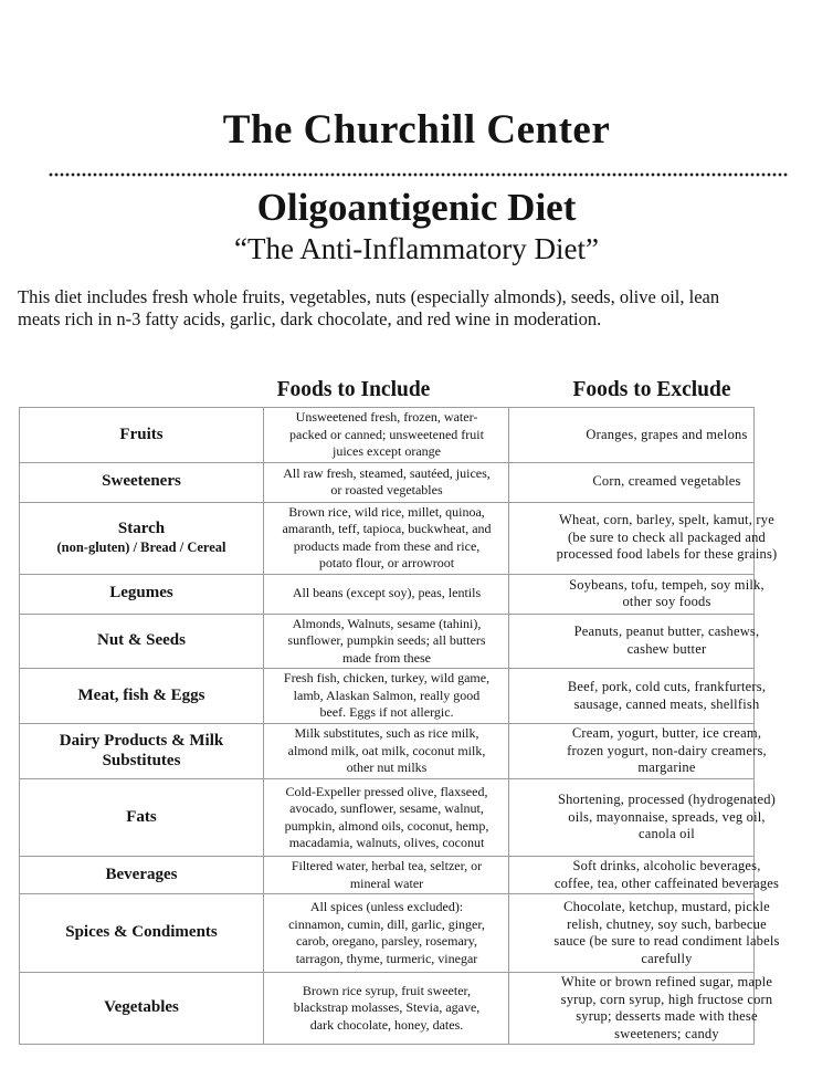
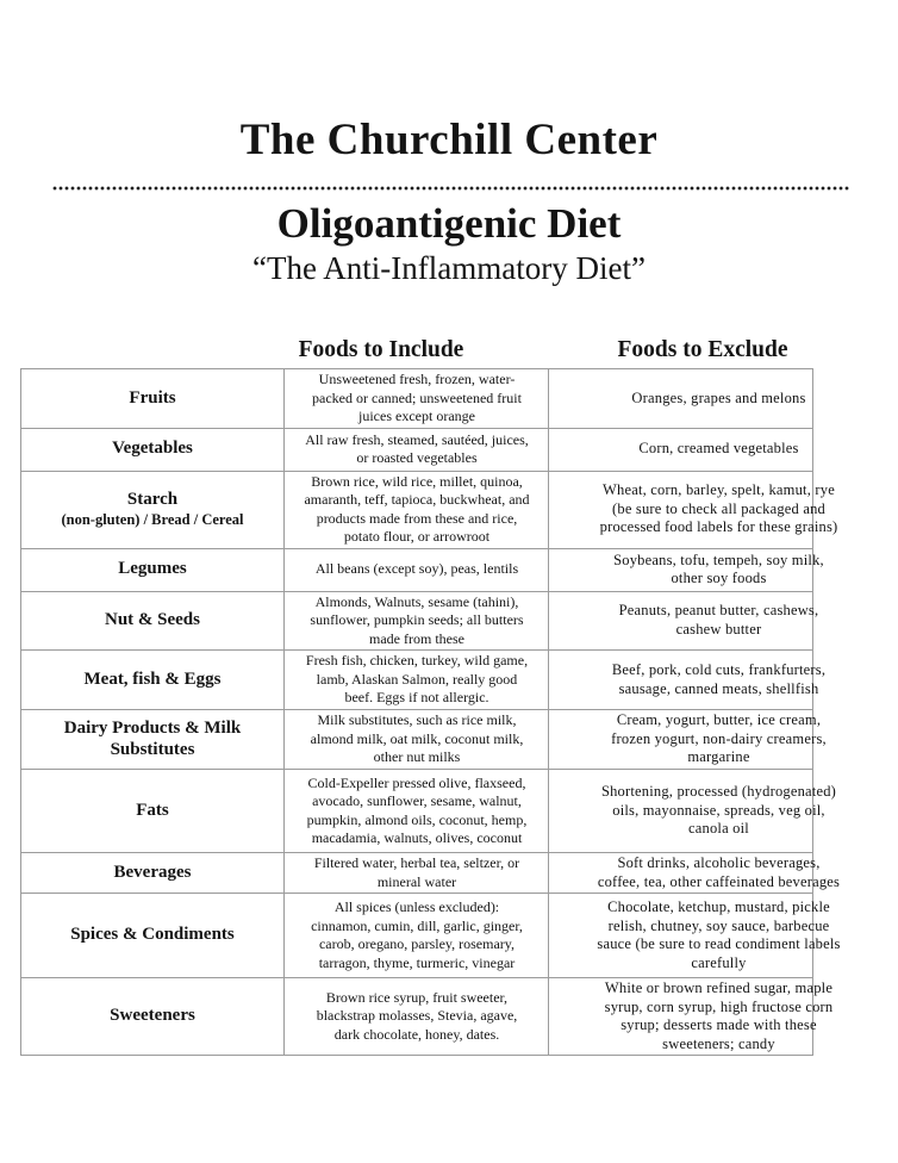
  The Churchill Center
  Oligoantigenic Diet
  “The Anti-Inflammatory Diet”
- This diet includes fresh whole fruits, vegetables, nuts (especially almonds), seeds, olive oil, lean
- meats rich in n-3 fatty acids, garlic, dark chocolate, and red wine in moderation.
  Foods to Include
  Foods to Exclude
  Fruits	Unsweetened fresh, frozen, water- packed or canned; unsweetened fruit juices except orange	Oranges, grapes and melons
- Sweeteners	All raw fresh, steamed, sautéed, juices, or roasted vegetables	Corn, creamed vegetables
+ Vegetables	All raw fresh, steamed, sautéed, juices, or roasted vegetables	Corn, creamed vegetables
  Starch (non-gluten) / Bread / Cereal	Brown rice, wild rice, millet, quinoa, amaranth, teff, tapioca, buckwheat, and products made from these and rice, potato flour, or arrowroot	Wheat, corn, barley, spelt, kamut, rye (be sure to check all packaged and processed food labels for these grains)
  Legumes	All beans (except soy), peas, lentils	Soybeans, tofu, tempeh, soy milk, other soy foods
  Nut & Seeds	Almonds, Walnuts, sesame (tahini), sunflower, pumpkin seeds; all butters made from these	Peanuts, peanut butter, cashews, cashew butter
  Meat, fish & Eggs	Fresh fish, chicken, turkey, wild game, lamb, Alaskan Salmon, really good beef. Eggs if not allergic.	Beef, pork, cold cuts, frankfurters, sausage, canned meats, shellfish
  Dairy Products & Milk Substitutes	Milk substitutes, such as rice milk, almond milk, oat milk, coconut milk, other nut milks	Cream, yogurt, butter, ice cream, frozen yogurt, non-dairy creamers, margarine
  Fats	Cold-Expeller pressed olive, flaxseed, avocado, sunflower, sesame, walnut, pumpkin, almond oils, coconut, hemp, macadamia, walnuts, olives, coconut	Shortening, processed (hydrogenated) oils, mayonnaise, spreads, veg oil, canola oil
  Beverages	Filtered water, herbal tea, seltzer, or mineral water	Soft drinks, alcoholic beverages, coffee, tea, other caffeinated beverages
- Spices & Condiments	All spices (unless excluded): cinnamon, cumin, dill, garlic, ginger, carob, oregano, parsley, rosemary, tarragon, thyme, turmeric, vinegar	Chocolate, ketchup, mustard, pickle relish, chutney, soy such, barbecue sauce (be sure to read condiment labels carefully
+ Spices & Condiments	All spices (unless excluded): cinnamon, cumin, dill, garlic, ginger, carob, oregano, parsley, rosemary, tarragon, thyme, turmeric, vinegar	Chocolate, ketchup, mustard, pickle relish, chutney, soy sauce, barbecue sauce (be sure to read condiment labels carefully
- Vegetables	Brown rice syrup, fruit sweeter, blackstrap molasses, Stevia, agave, dark chocolate, honey, dates.	White or brown refined sugar, maple syrup, corn syrup, high fructose corn syrup; desserts made with these sweeteners; candy
+ Sweeteners	Brown rice syrup, fruit sweeter, blackstrap molasses, Stevia, agave, dark chocolate, honey, dates.	White or brown refined sugar, maple syrup, corn syrup, high fructose corn syrup; desserts made with these sweeteners; candy
